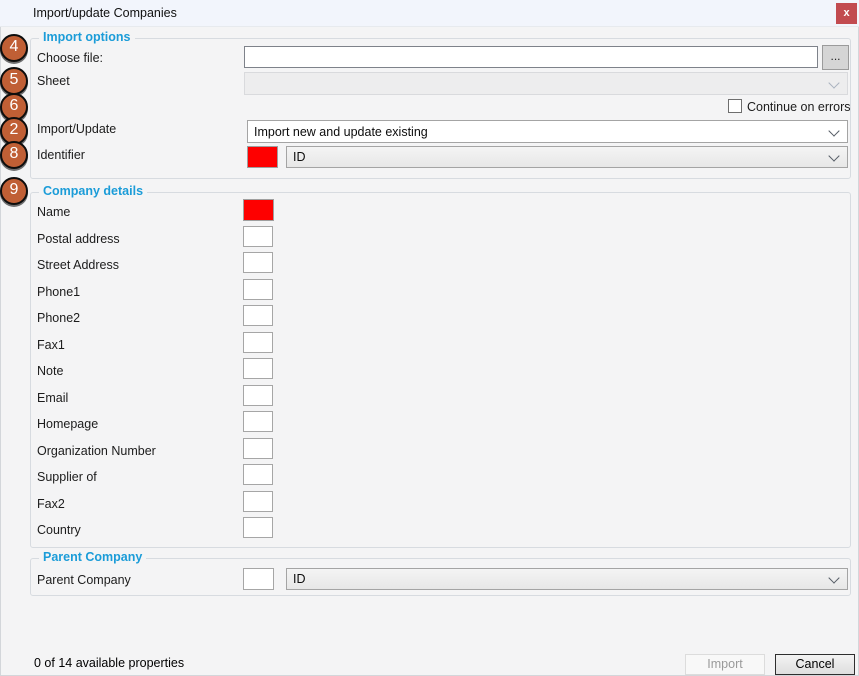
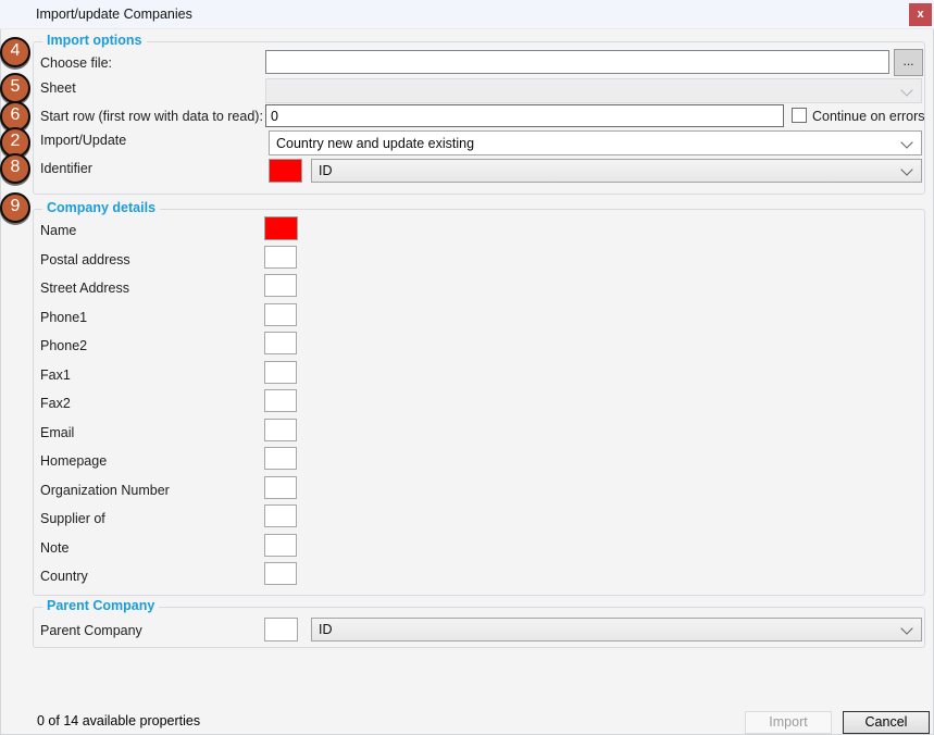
  Import/update Companies
  x
  Import options
  Choose file:
  ...
  Sheet
+ Start row (first row with data to read):
+ 0
  Continue on errors
  Import/Update
- Import new and update existing
+ Country new and update existing
  Identifier
  ID
  Company details
  Name
  Postal address
  Street Address
  Phone1
  Phone2
  Fax1
- Note
+ Fax2
  Email
  Homepage
  Organization Number
  Supplier of
- Fax2
+ Note
  Country
  Parent Company
  Parent Company
  ID
  0 of 14 available properties
  Import
  Cancel
  4
  5
  6
  2
  8
  9
